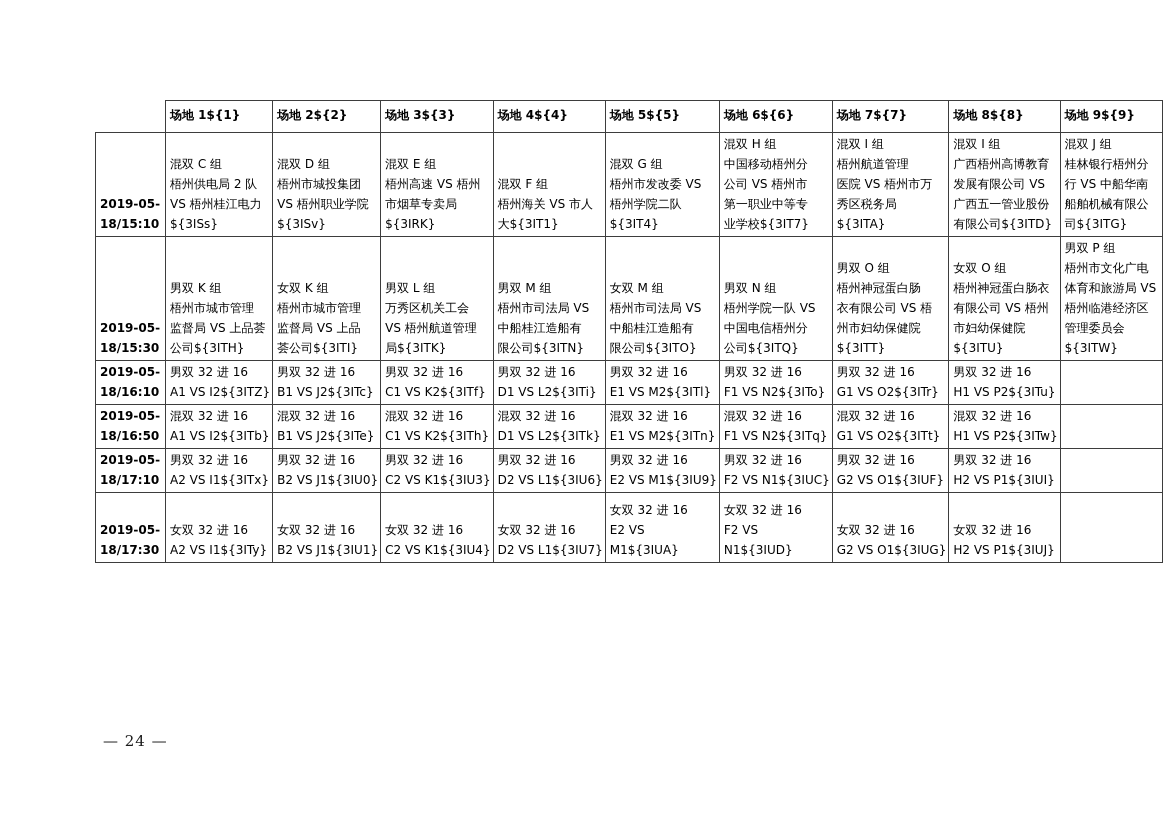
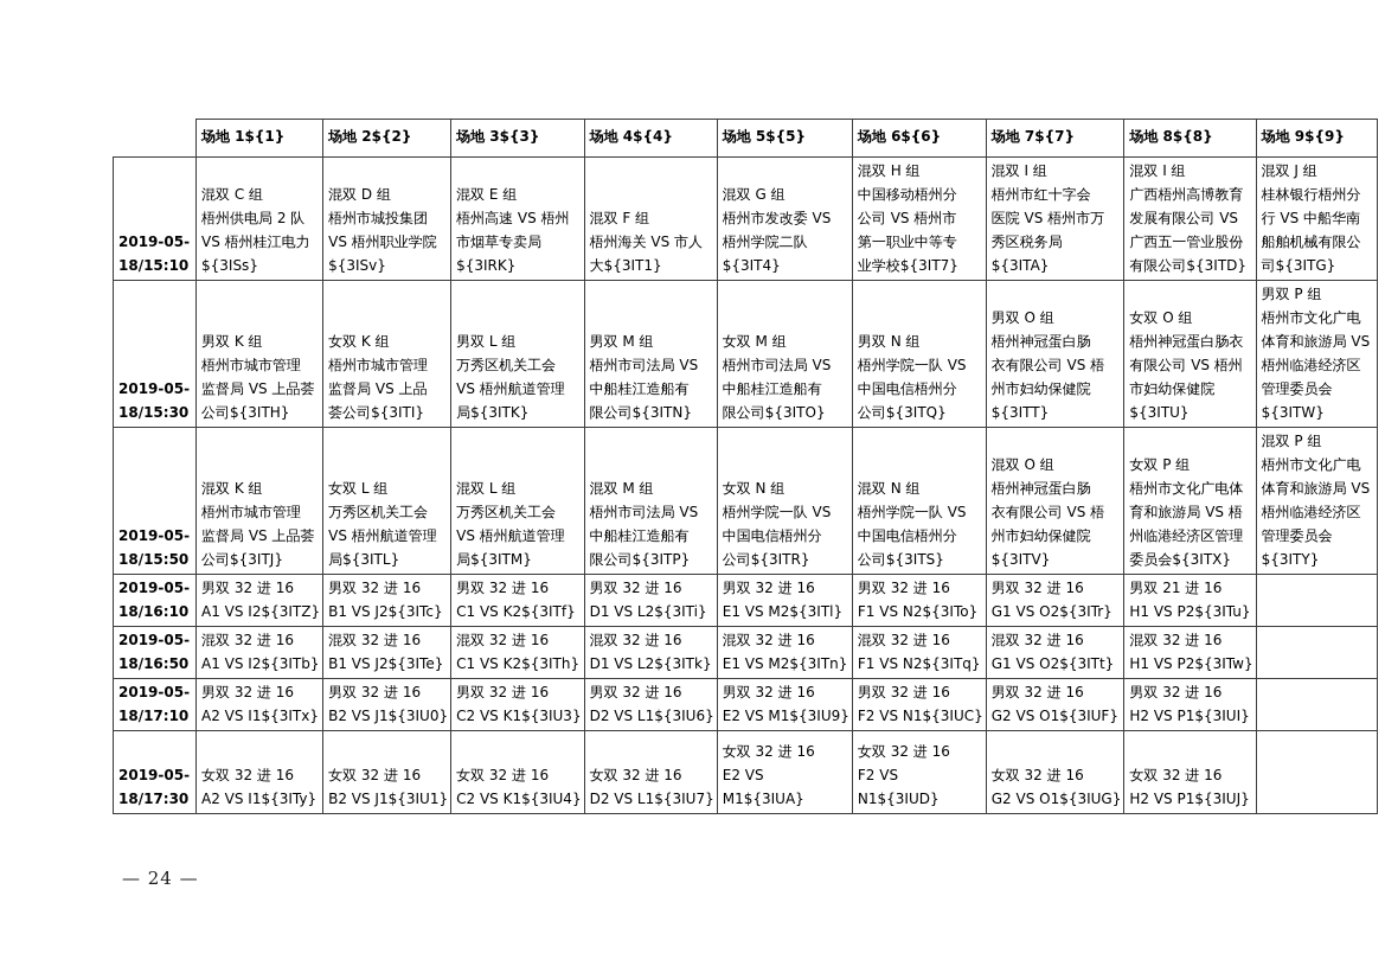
  	场地 1${1}	场地 2${2}	场地 3${3}	场地 4${4}	场地 5${5}	场地 6${6}	场地 7${7}	场地 8${8}	场地 9${9}
- 2019-05- 18/15:10	混双 C 组 梧州供电局 2 队 VS 梧州桂江电力 ${3ISs}	混双 D 组 梧州市城投集团 VS 梧州职业学院 ${3ISv}	混双 E 组 梧州高速 VS 梧州 市烟草专卖局 ${3IRK}	混双 F 组 梧州海关 VS 市人 大${3IT1}	混双 G 组 梧州市发改委 VS 梧州学院二队 ${3IT4}	混双 H 组 中国移动梧州分 公司 VS 梧州市 第一职业中等专 业学校${3IT7}	混双 I 组 梧州航道管理 医院 VS 梧州市万 秀区税务局 ${3ITA}	混双 I 组 广西梧州高博教育 发展有限公司 VS 广西五一管业股份 有限公司${3ITD}	混双 J 组 桂林银行梧州分 行 VS 中船华南 船舶机械有限公 司${3ITG}
+ 2019-05- 18/15:10	混双 C 组 梧州供电局 2 队 VS 梧州桂江电力 ${3ISs}	混双 D 组 梧州市城投集团 VS 梧州职业学院 ${3ISv}	混双 E 组 梧州高速 VS 梧州 市烟草专卖局 ${3IRK}	混双 F 组 梧州海关 VS 市人 大${3IT1}	混双 G 组 梧州市发改委 VS 梧州学院二队 ${3IT4}	混双 H 组 中国移动梧州分 公司 VS 梧州市 第一职业中等专 业学校${3IT7}	混双 I 组 梧州市红十字会 医院 VS 梧州市万 秀区税务局 ${3ITA}	混双 I 组 广西梧州高博教育 发展有限公司 VS 广西五一管业股份 有限公司${3ITD}	混双 J 组 桂林银行梧州分 行 VS 中船华南 船舶机械有限公 司${3ITG}
  2019-05- 18/15:30	男双 K 组 梧州市城市管理 监督局 VS 上品荟 公司${3ITH}	女双 K 组 梧州市城市管理 监督局 VS 上品 荟公司${3ITI}	男双 L 组 万秀区机关工会 VS 梧州航道管理 局${3ITK}	男双 M 组 梧州市司法局 VS 中船桂江造船有 限公司${3ITN}	女双 M 组 梧州市司法局 VS 中船桂江造船有 限公司${3ITO}	男双 N 组 梧州学院一队 VS 中国电信梧州分 公司${3ITQ}	男双 O 组 梧州神冠蛋白肠 衣有限公司 VS 梧 州市妇幼保健院 ${3ITT}	女双 O 组 梧州神冠蛋白肠衣 有限公司 VS 梧州 市妇幼保健院 ${3ITU}	男双 P 组 梧州市文化广电 体育和旅游局 VS 梧州临港经济区 管理委员会 ${3ITW}
+ 2019-05- 18/15:50	混双 K 组 梧州市城市管理 监督局 VS 上品荟 公司${3ITJ}	女双 L 组 万秀区机关工会 VS 梧州航道管理 局${3ITL}	混双 L 组 万秀区机关工会 VS 梧州航道管理 局${3ITM}	混双 M 组 梧州市司法局 VS 中船桂江造船有 限公司${3ITP}	女双 N 组 梧州学院一队 VS 中国电信梧州分 公司${3ITR}	混双 N 组 梧州学院一队 VS 中国电信梧州分 公司${3ITS}	混双 O 组 梧州神冠蛋白肠 衣有限公司 VS 梧 州市妇幼保健院 ${3ITV}	女双 P 组 梧州市文化广电体 育和旅游局 VS 梧 州临港经济区管理 委员会${3ITX}	混双 P 组 梧州市文化广电 体育和旅游局 VS 梧州临港经济区 管理委员会 ${3ITY}
- 2019-05- 18/16:10	男双 32 进 16 A1 VS I2${3ITZ}	男双 32 进 16 B1 VS J2${3ITc}	男双 32 进 16 C1 VS K2${3ITf}	男双 32 进 16 D1 VS L2${3ITi}	男双 32 进 16 E1 VS M2${3ITl}	男双 32 进 16 F1 VS N2${3ITo}	男双 32 进 16 G1 VS O2${3ITr}	男双 32 进 16 H1 VS P2${3ITu}
+ 2019-05- 18/16:10	男双 32 进 16 A1 VS I2${3ITZ}	男双 32 进 16 B1 VS J2${3ITc}	男双 32 进 16 C1 VS K2${3ITf}	男双 32 进 16 D1 VS L2${3ITi}	男双 32 进 16 E1 VS M2${3ITl}	男双 32 进 16 F1 VS N2${3ITo}	男双 32 进 16 G1 VS O2${3ITr}	男双 21 进 16 H1 VS P2${3ITu}
  2019-05- 18/16:50	混双 32 进 16 A1 VS I2${3ITb}	混双 32 进 16 B1 VS J2${3ITe}	混双 32 进 16 C1 VS K2${3ITh}	混双 32 进 16 D1 VS L2${3ITk}	混双 32 进 16 E1 VS M2${3ITn}	混双 32 进 16 F1 VS N2${3ITq}	混双 32 进 16 G1 VS O2${3ITt}	混双 32 进 16 H1 VS P2${3ITw}
  2019-05- 18/17:10	男双 32 进 16 A2 VS I1${3ITx}	男双 32 进 16 B2 VS J1${3IU0}	男双 32 进 16 C2 VS K1${3IU3}	男双 32 进 16 D2 VS L1${3IU6}	男双 32 进 16 E2 VS M1${3IU9}	男双 32 进 16 F2 VS N1${3IUC}	男双 32 进 16 G2 VS O1${3IUF}	男双 32 进 16 H2 VS P1${3IUI}
  2019-05- 18/17:30	女双 32 进 16 A2 VS I1${3ITy}	女双 32 进 16 B2 VS J1${3IU1}	女双 32 进 16 C2 VS K1${3IU4}	女双 32 进 16 D2 VS L1${3IU7}	女双 32 进 16 E2 VS M1${3IUA}	女双 32 进 16 F2 VS N1${3IUD}	女双 32 进 16 G2 VS O1${3IUG}	女双 32 进 16 H2 VS P1${3IUJ}
  — 24 —
